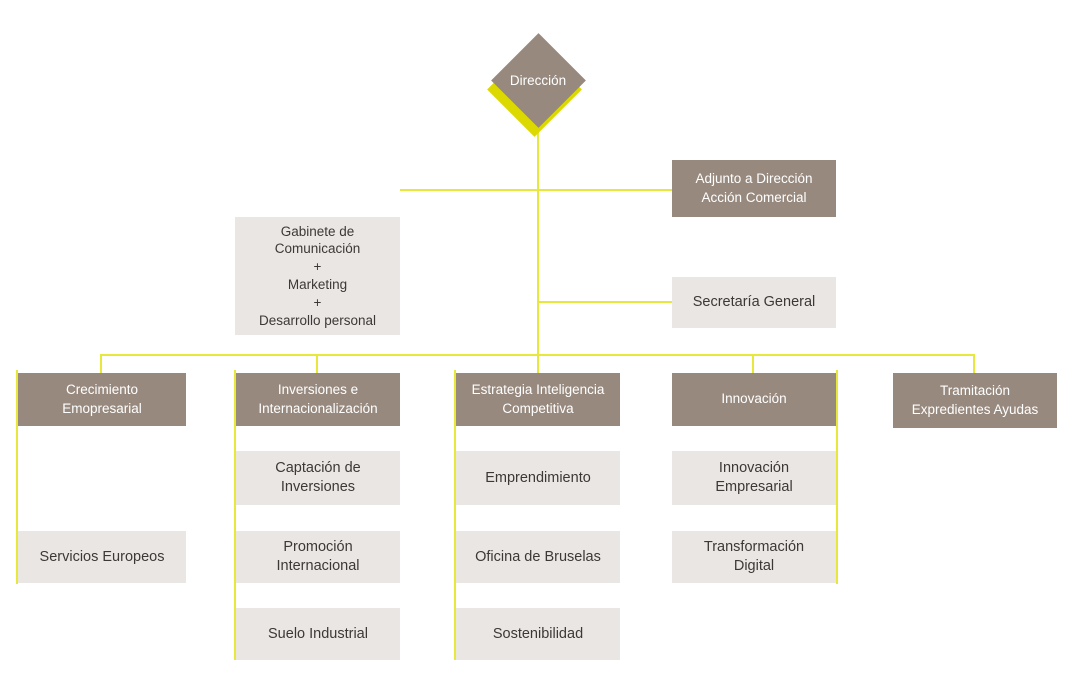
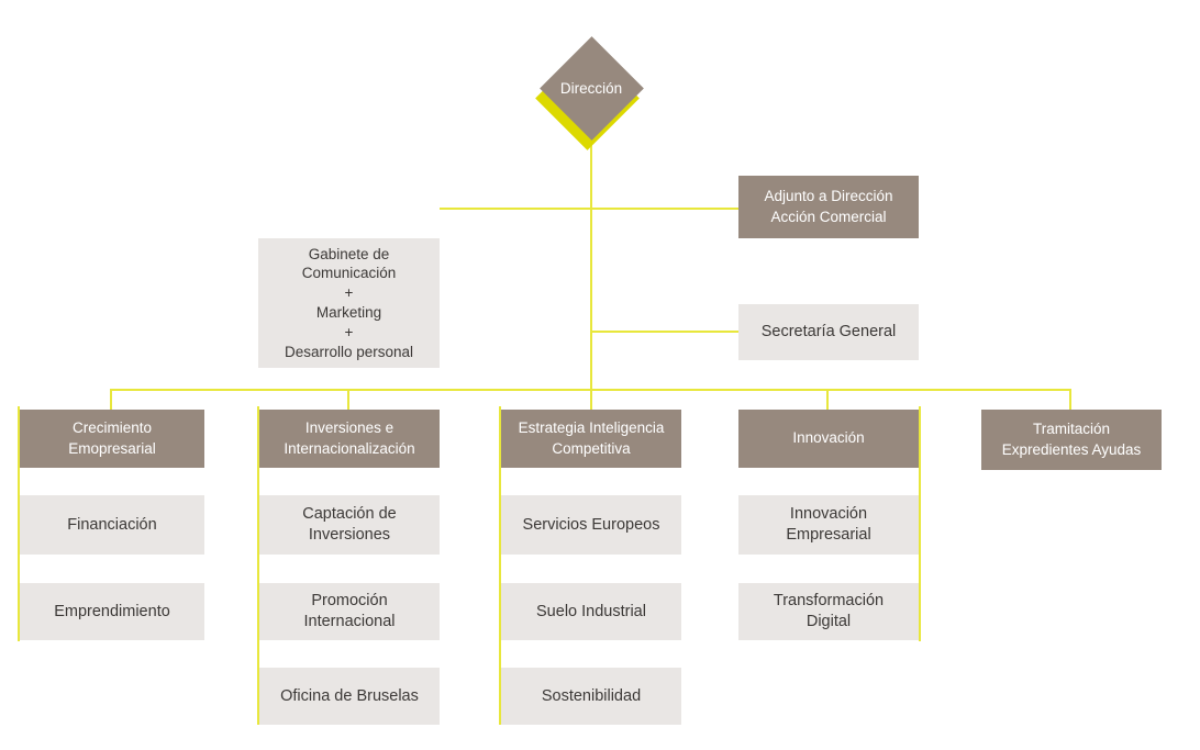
  Dirección
  Gabinete de
  Comunicación
  +
  Marketing
  +
  Desarrollo personal
  Adjunto a Dirección
  Acción Comercial
  Secretaría General
  Crecimiento
  Emopresarial
+ Financiación
- Servicios Europeos
+ Emprendimiento
  Inversiones e
  Internacionalización
  Captación de
  Inversiones
  Promoción
  Internacional
- Suelo Industrial
+ Oficina de Bruselas
  Estrategia Inteligencia
  Competitiva
- Emprendimiento
+ Servicios Europeos
- Oficina de Bruselas
+ Suelo Industrial
  Sostenibilidad
  Innovación
  Innovación
  Empresarial
  Transformación
  Digital
  Tramitación
  Expredientes Ayudas
